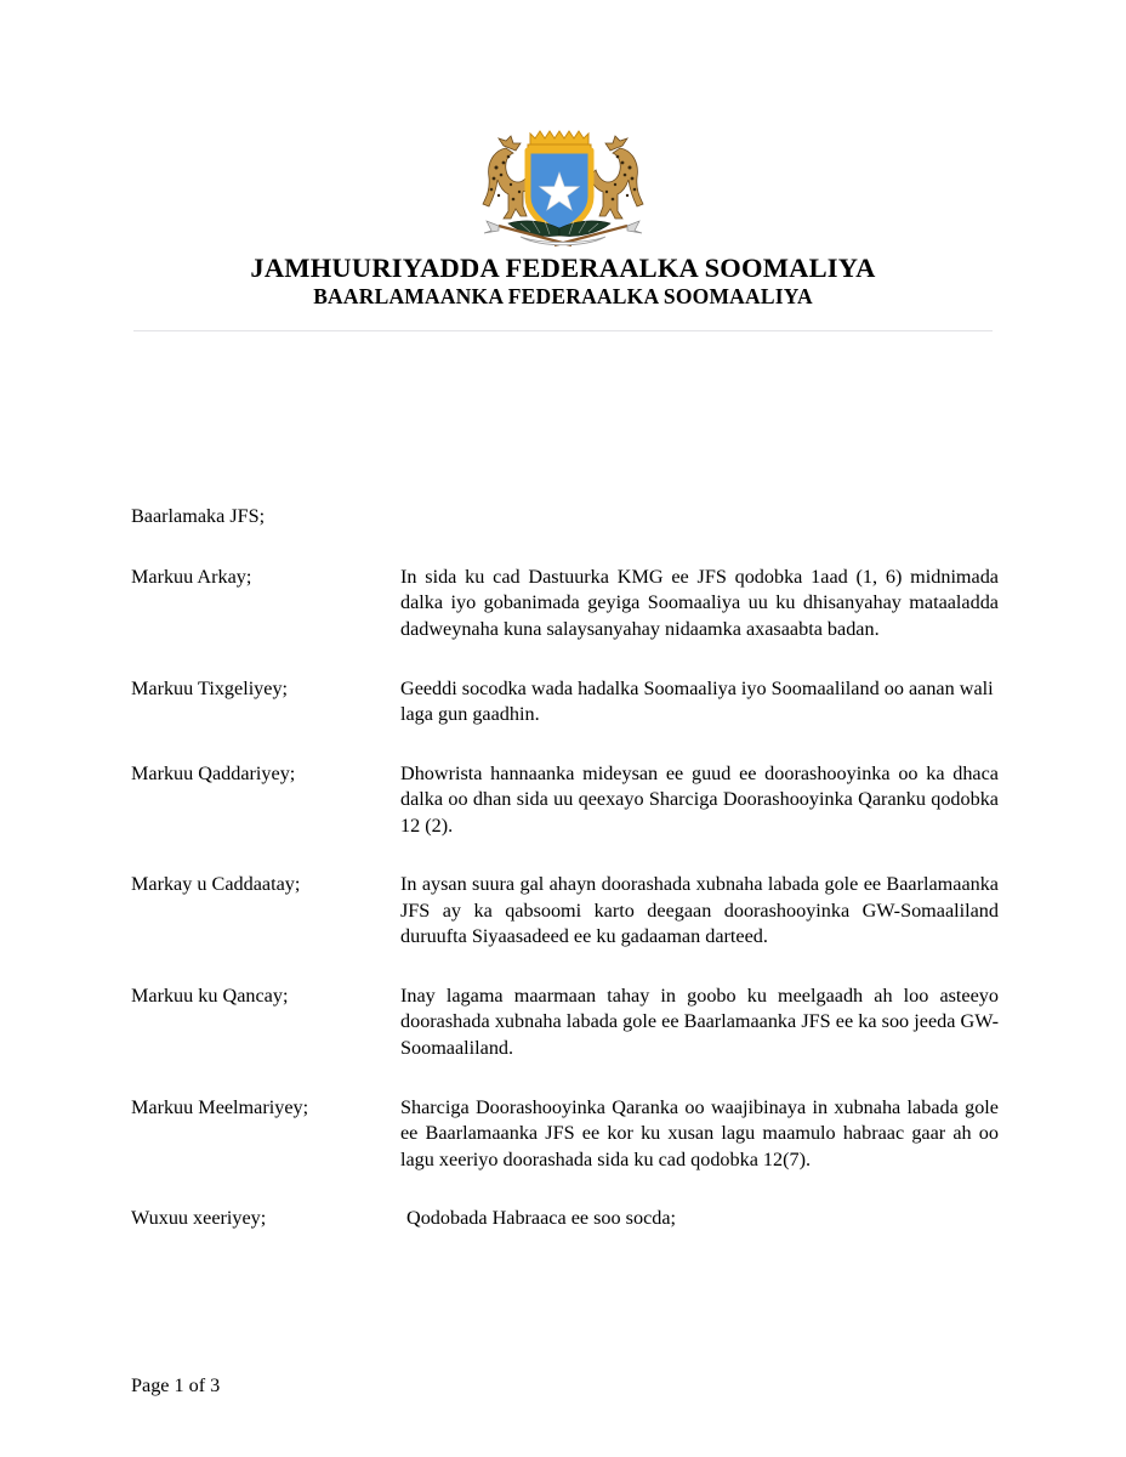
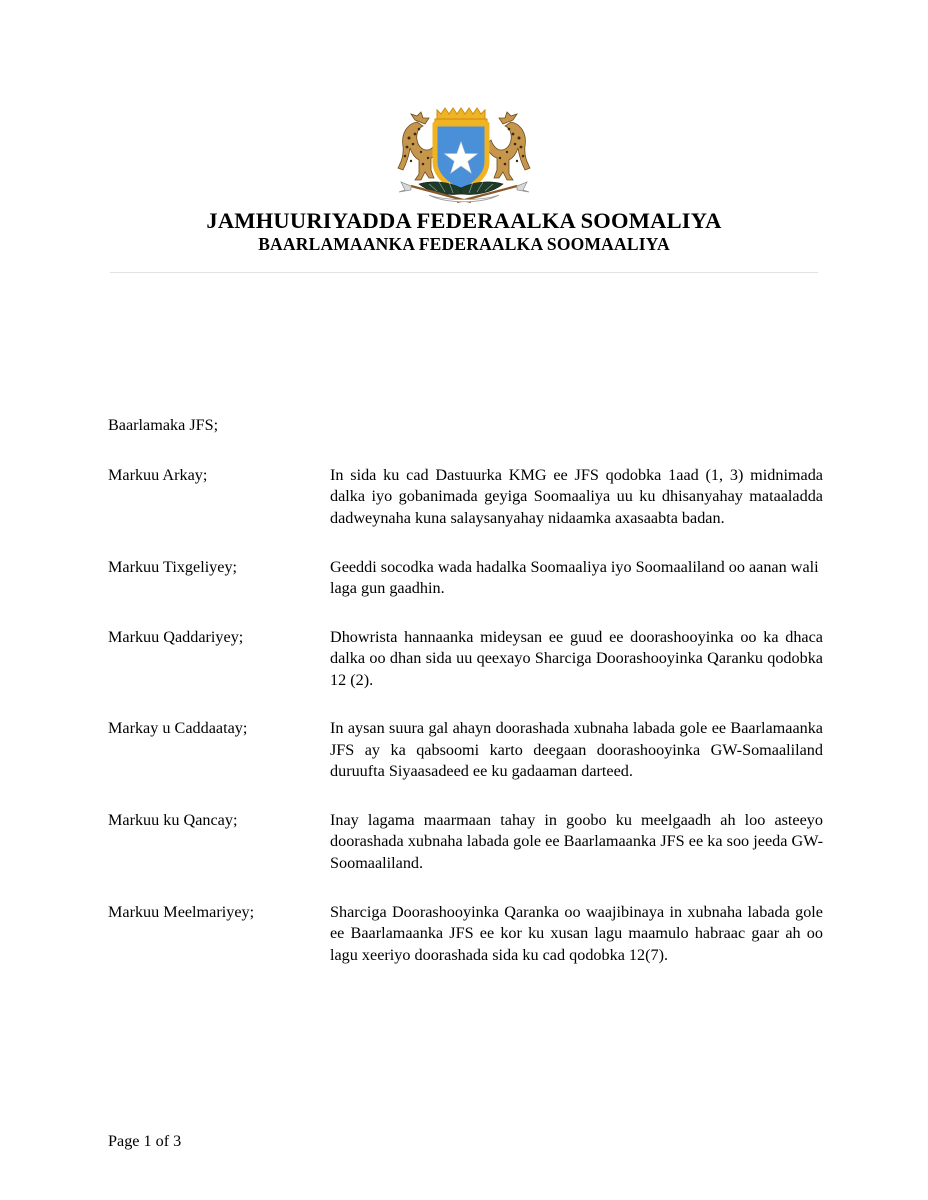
  JAMHUURIYADDA FEDERAALKA SOOMALIYA
  BAARLAMAANKA FEDERAALKA SOOMAALIYA
  Baarlamaka JFS;
  Markuu Arkay;
- In sida ku cad Dastuurka KMG ee JFS qodobka 1aad (1, 6) midnimada dalka iyo gobanimada geyiga Soomaaliya uu ku dhisanyahay mataaladda dadweynaha kuna salaysanyahay nidaamka axasaabta badan.
+ In sida ku cad Dastuurka KMG ee JFS qodobka 1aad (1, 3) midnimada dalka iyo gobanimada geyiga Soomaaliya uu ku dhisanyahay mataaladda dadweynaha kuna salaysanyahay nidaamka axasaabta badan.
  Markuu Tixgeliyey;
  Geeddi socodka wada hadalka Soomaaliya iyo Soomaaliland oo aanan wali laga gun gaadhin.
  Markuu Qaddariyey;
  Dhowrista hannaanka mideysan ee guud ee doorashooyinka oo ka dhaca dalka oo dhan sida uu qeexayo Sharciga Doorashooyinka Qaranku qodobka 12 (2).
  Markay u Caddaatay;
  In aysan suura gal ahayn doorashada xubnaha labada gole ee Baarlamaanka JFS ay ka qabsoomi karto deegaan doorashooyinka GW-Somaaliland duruufta Siyaasadeed ee ku gadaaman darteed.
  Markuu ku Qancay;
  Inay lagama maarmaan tahay in goobo ku meelgaadh ah loo asteeyo doorashada xubnaha labada gole ee Baarlamaanka JFS ee ka soo jeeda GW- Soomaaliland.
  Markuu Meelmariyey;
  Sharciga Doorashooyinka Qaranka oo waajibinaya in xubnaha labada gole ee Baarlamaanka JFS ee kor ku xusan lagu maamulo habraac gaar ah oo lagu xeeriyo doorashada sida ku cad qodobka 12(7).
- Wuxuu xeeriyey;
- Qodobada Habraaca ee soo socda;
  Page 1 of 3
